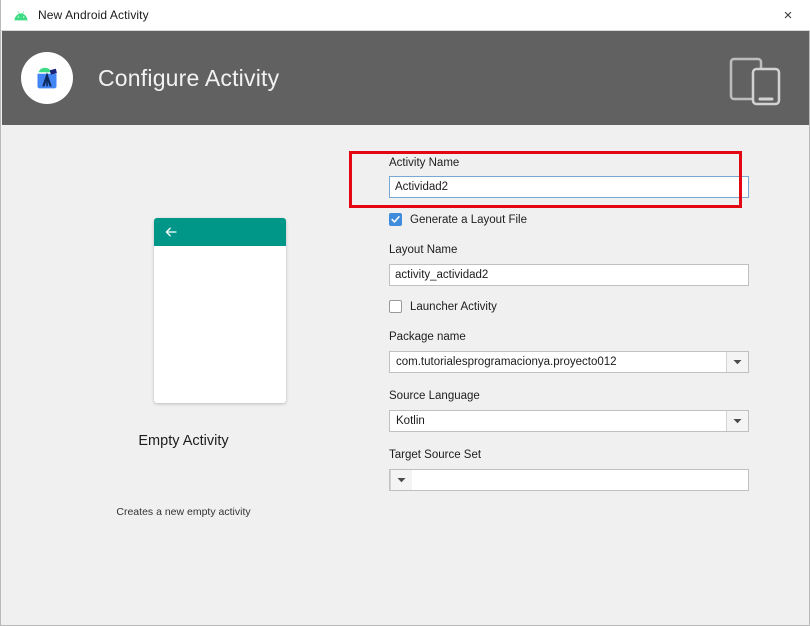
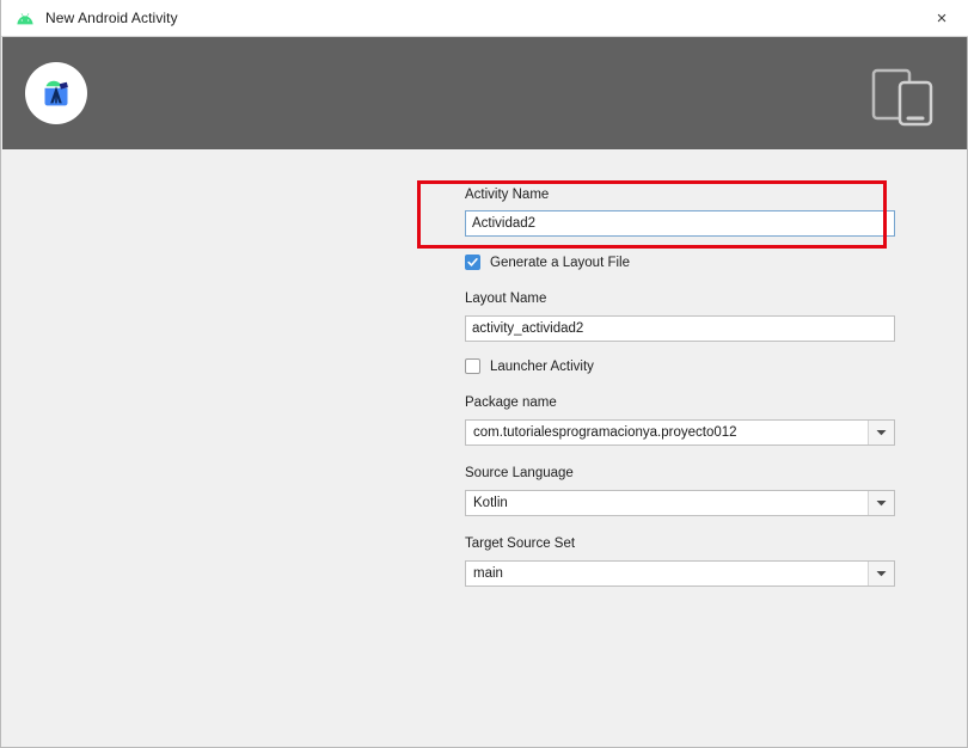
  New Android Activity
  ×
- Configure Activity
- Empty Activity
- Creates a new empty activity
  Activity Name
  Actividad2
  Generate a Layout File
  Layout Name
  activity_actividad2
  Launcher Activity
  Package name
  com.tutorialesprogramacionya.proyecto012
  Source Language
  Kotlin
  Target Source Set
+ main
